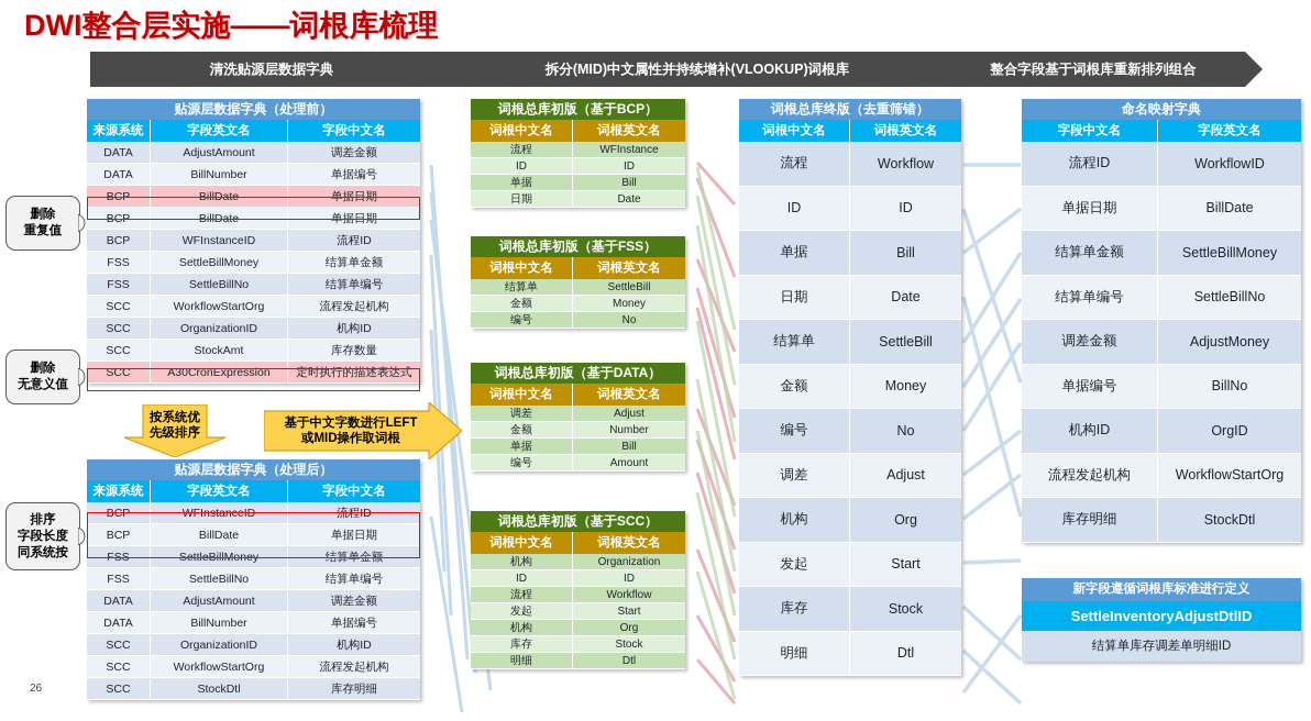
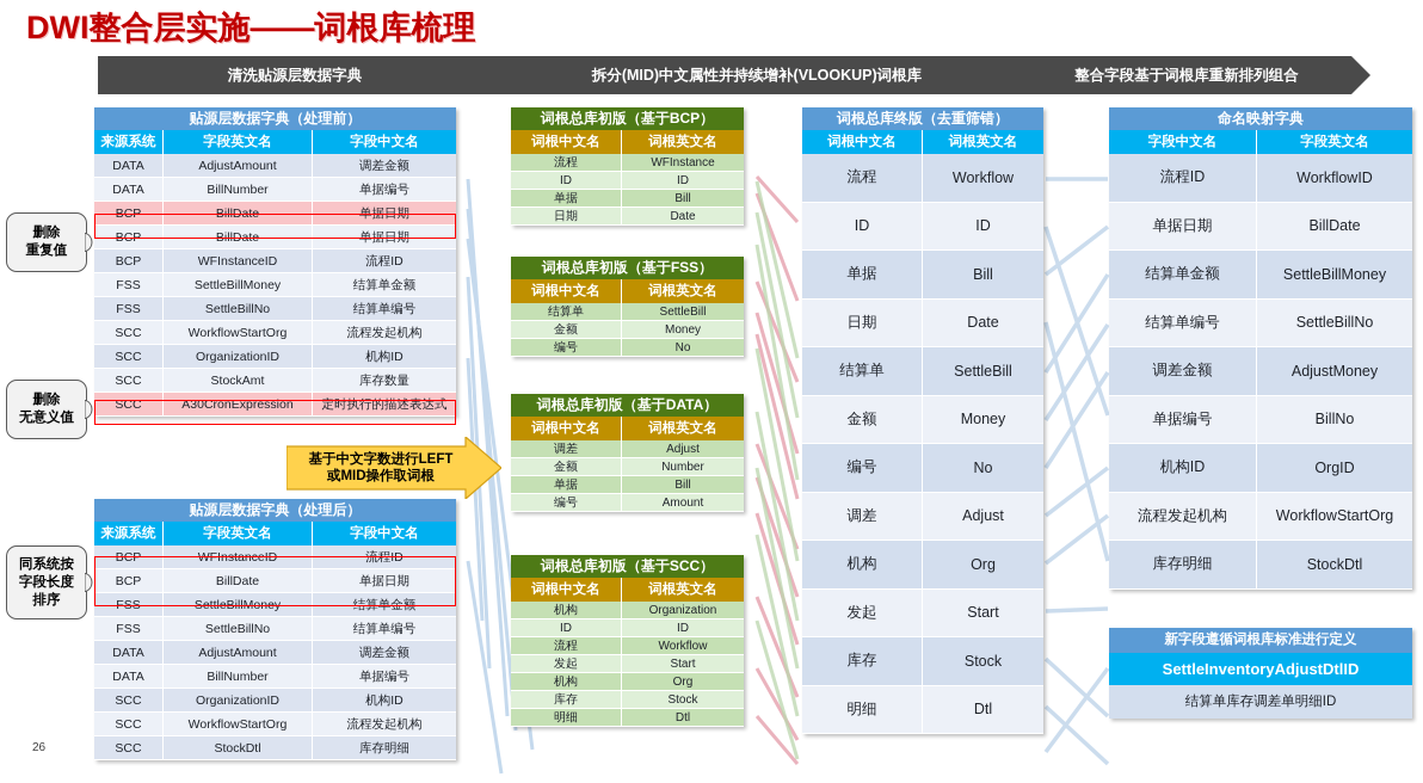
  DWI整合层实施——词根库梳理
  清洗贴源层数据字典
  拆分(MID)中文属性并持续增补(VLOOKUP)词根库
  整合字段基于词根库重新排列组合
  贴源层数据字典（处理前）
  来源系统
  字段英文名
  字段中文名
  DATA
  AdjustAmount
  调差金额
  DATA
  BillNumber
  单据编号
  BCP
  BillDate
  单据日期
  BCP
  BillDate
  单据日期
  BCP
  WFInstanceID
  流程ID
  FSS
  SettleBillMoney
  结算单金额
  FSS
  SettleBillNo
  结算单编号
  SCC
  WorkflowStartOrg
  流程发起机构
  SCC
  OrganizationID
  机构ID
  SCC
  StockAmt
  库存数量
  SCC
  A30CronExpression
  定时执行的描述表达式
  删除
  重复值
  删除
  无意义值
- 排序
+ 同系统按
  字段长度
- 同系统按
+ 排序
- 按系统优
- 先级排序
  基于中文字数进行LEFT
  或MID操作取词根
  贴源层数据字典（处理后）
  来源系统
  字段英文名
  字段中文名
  BCP
  WFInstanceID
  流程ID
  BCP
  BillDate
  单据日期
  FSS
  SettleBillMoney
  结算单金额
  FSS
  SettleBillNo
  结算单编号
  DATA
  AdjustAmount
  调差金额
  DATA
  BillNumber
  单据编号
  SCC
  OrganizationID
  机构ID
  SCC
  WorkflowStartOrg
  流程发起机构
  SCC
  StockDtl
  库存明细
  词根总库初版（基于BCP）
  词根中文名
  词根英文名
  流程
  WFInstance
  ID
  ID
  单据
  Bill
  日期
  Date
  词根总库初版（基于FSS）
  词根中文名
  词根英文名
  结算单
  SettleBill
  金额
  Money
  编号
  No
  词根总库初版（基于DATA）
  词根中文名
  词根英文名
  调差
  Adjust
  金额
  Number
  单据
  Bill
  编号
  Amount
  词根总库初版（基于SCC）
  词根中文名
  词根英文名
  机构
  Organization
  ID
  ID
  流程
  Workflow
  发起
  Start
  机构
  Org
  库存
  Stock
  明细
  Dtl
  词根总库终版（去重筛错）
  词根中文名
  词根英文名
  流程
  Workflow
  ID
  ID
  单据
  Bill
  日期
  Date
  结算单
  SettleBill
  金额
  Money
  编号
  No
  调差
  Adjust
  机构
  Org
  发起
  Start
  库存
  Stock
  明细
  Dtl
  命名映射字典
  字段中文名
  字段英文名
  流程ID
  WorkflowID
  单据日期
  BillDate
  结算单金额
  SettleBillMoney
  结算单编号
  SettleBillNo
  调差金额
  AdjustMoney
  单据编号
  BillNo
  机构ID
  OrgID
  流程发起机构
  WorkflowStartOrg
  库存明细
  StockDtl
  新字段遵循词根库标准进行定义
  SettleInventoryAdjustDtlID
  结算单库存调差单明细ID
  26
